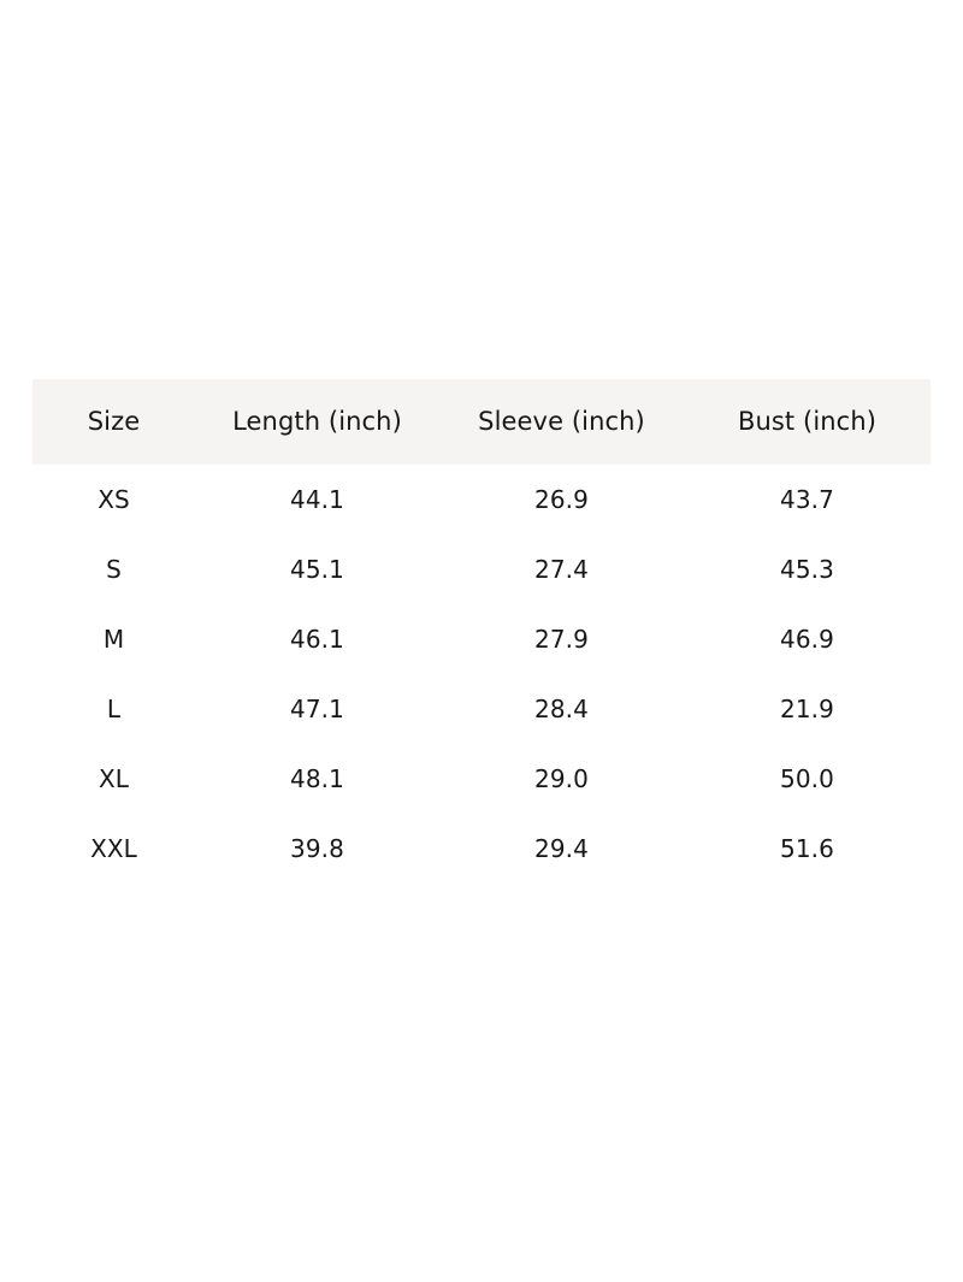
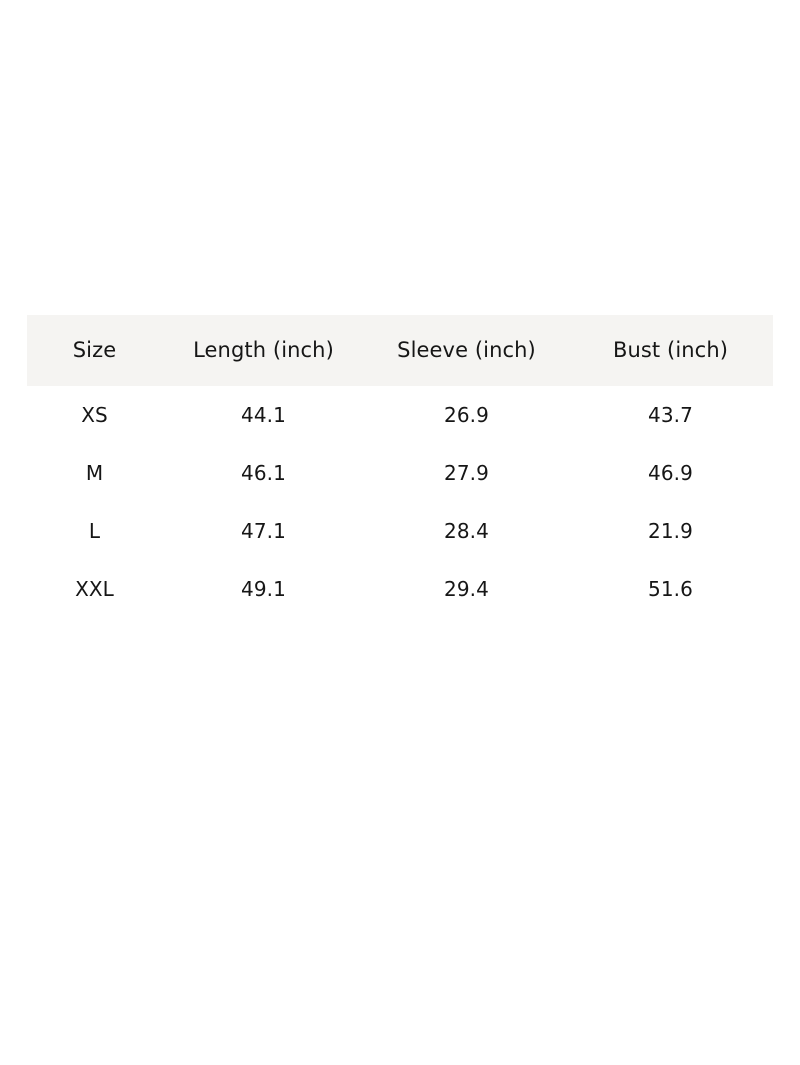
  Size	Length (inch)	Sleeve (inch)	Bust (inch)
  XS	44.1	26.9	43.7
- S	45.1	27.4	45.3
  M	46.1	27.9	46.9
  L	47.1	28.4	21.9
- XL	48.1	29.0	50.0
- XXL	39.8	29.4	51.6
+ XXL	49.1	29.4	51.6
